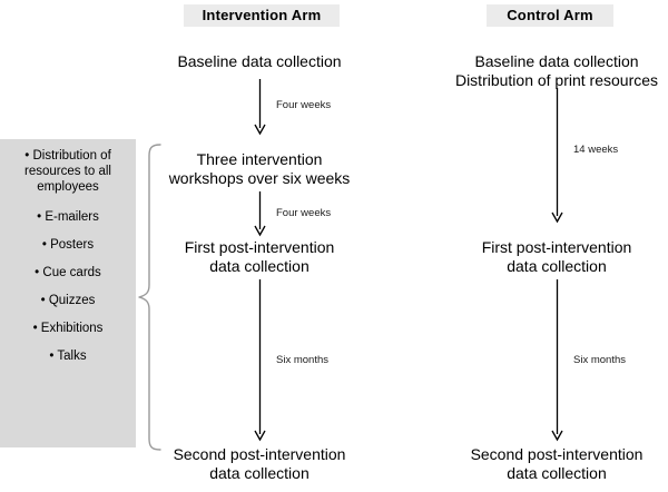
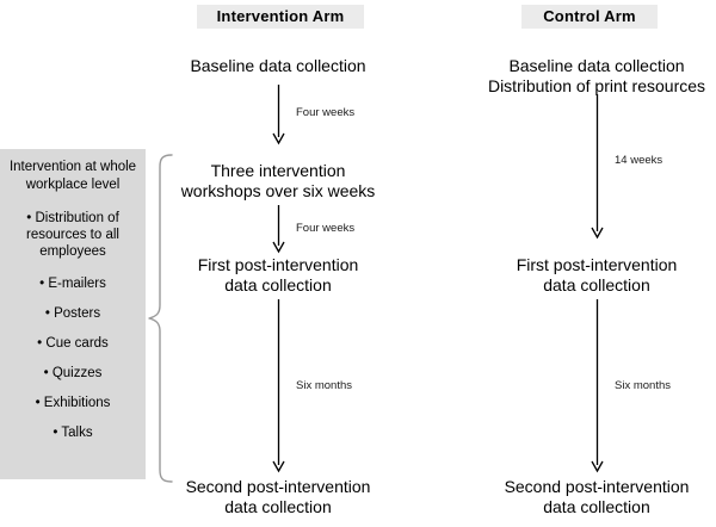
  Intervention Arm
  Control Arm
+ Intervention at whole workplace level
  • Distribution of resources to all employees
  • E-mailers
  • Posters
  • Cue cards
  • Quizzes
  • Exhibitions
  • Talks
  Baseline data collection
  Four weeks
  Three intervention
  workshops over six weeks
  Four weeks
  First post-intervention
  data collection
  Six months
  Second post-intervention
  data collection
  Baseline data collection
  Distribution of print resources
  14 weeks
  First post-intervention
  data collection
  Six months
  Second post-intervention
  data collection
